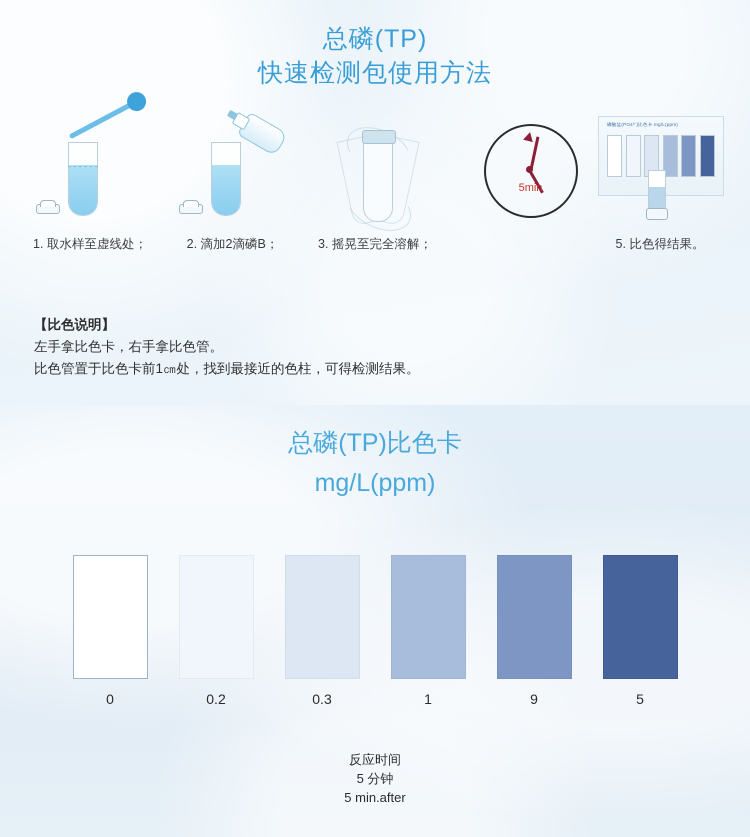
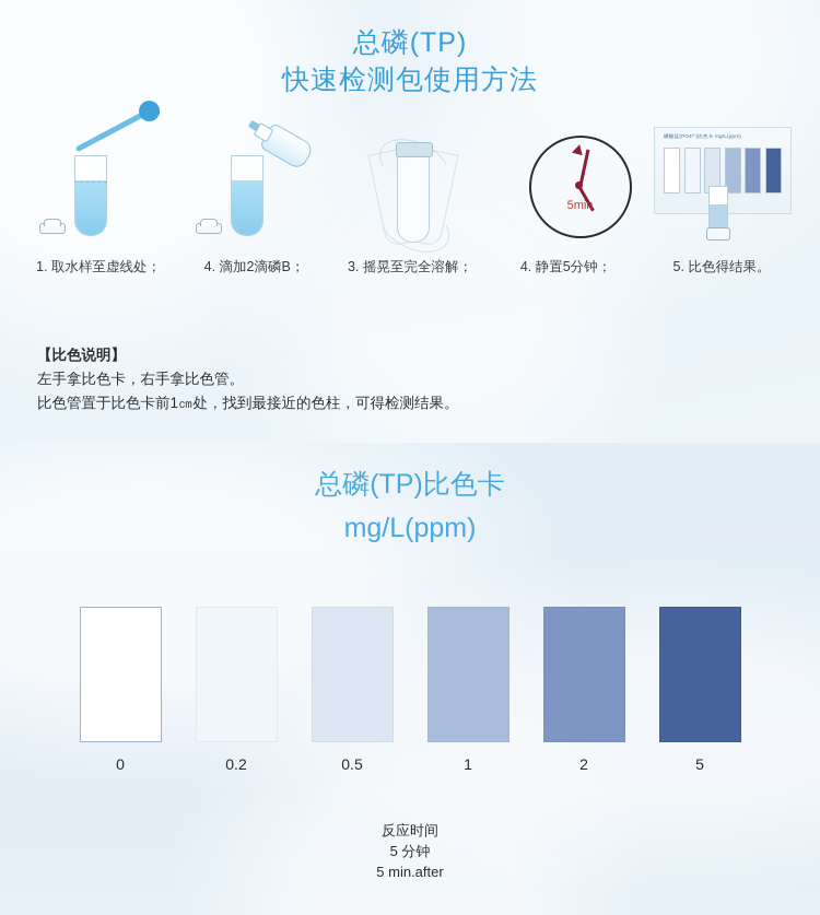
  总磷(TP)
  快速检测包使用方法
  1. 取水样至虚线处；
- 2. 滴加2滴磷B；
+ 4. 滴加2滴磷B；
  3. 摇晃至完全溶解；
  5min
+ 4. 静置5分钟；
  5. 比色得结果。
  【比色说明】
  左手拿比色卡，右手拿比色管。
  比色管置于比色卡前1㎝处，找到最接近的色柱，可得检测结果。
  总磷(TP)比色卡
  mg/L(ppm)
  0
  0.2
- 0.3
+ 0.5
  1
- 9
+ 2
  5
  反应时间
  5 分钟
  5 min.after
